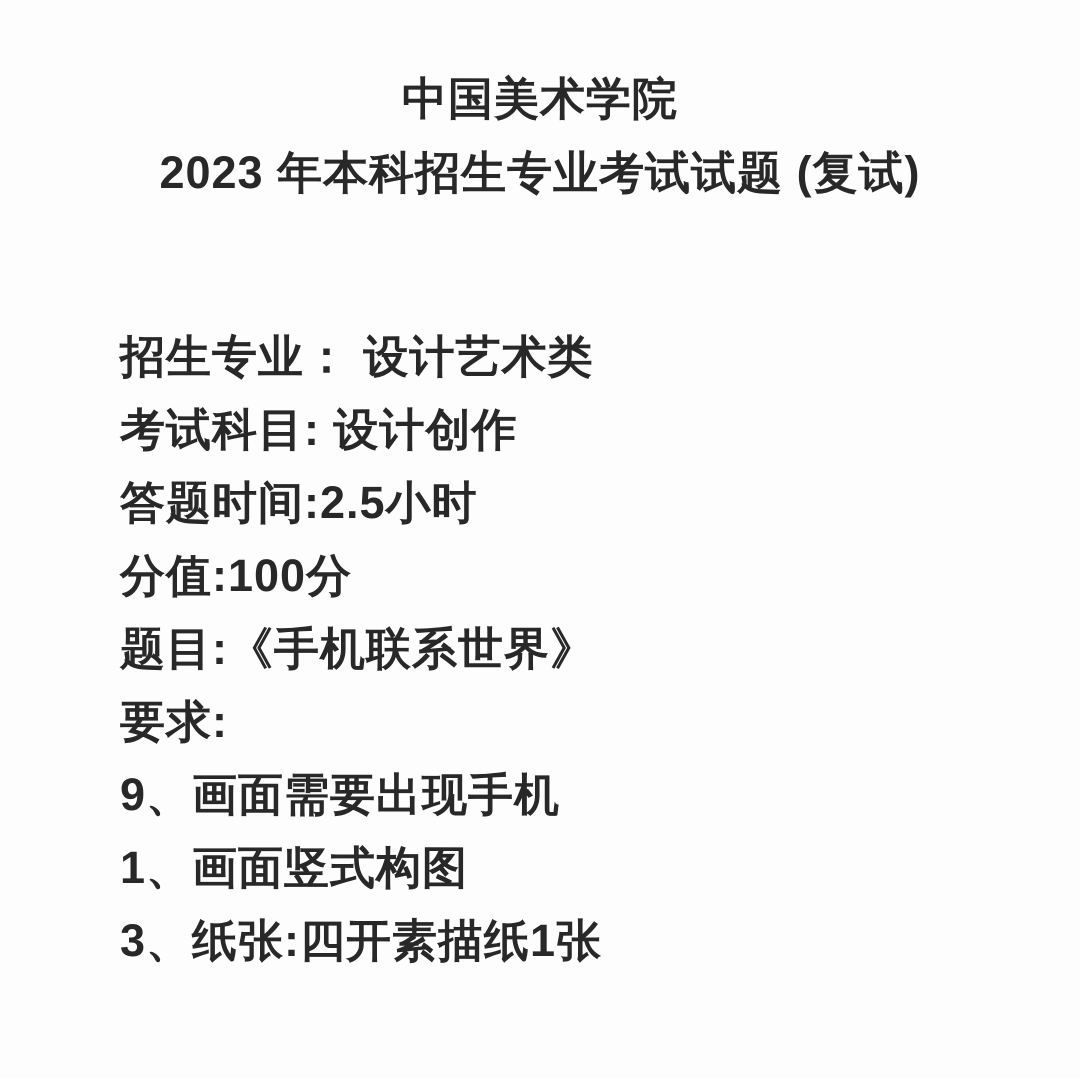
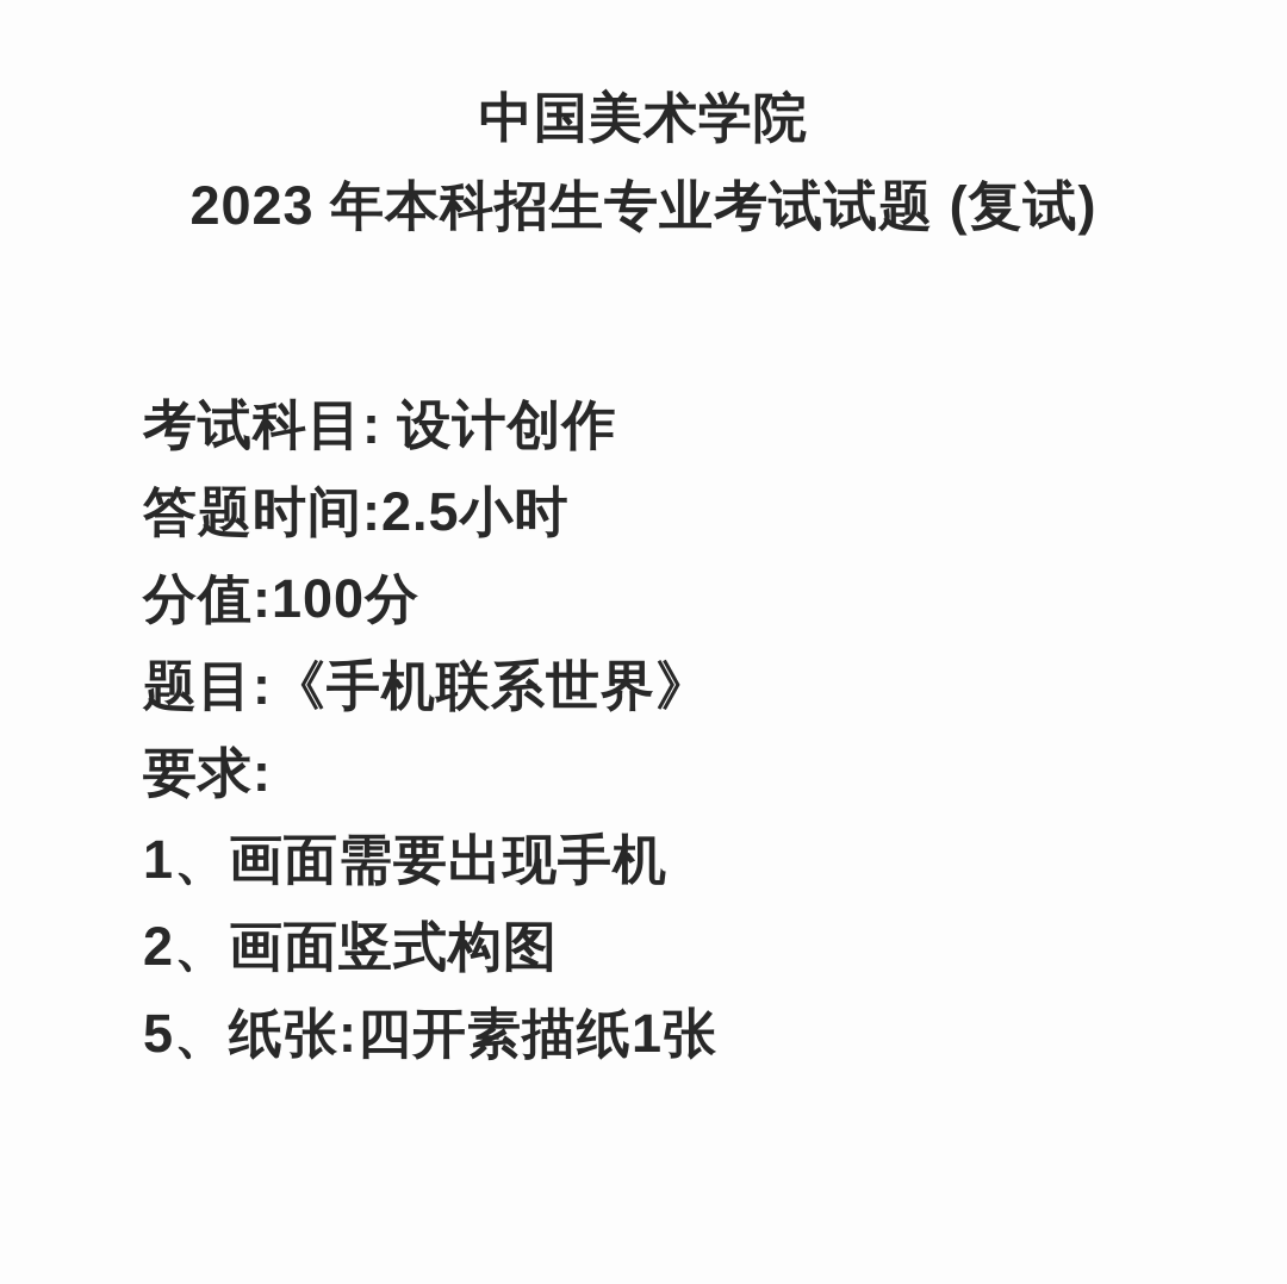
  中国美术学院
  2023 年本科招生专业考试试题 (复试)
- 招生专业： 设计艺术类
  考试科目: 设计创作
  答题时间:2.5小时
  分值:100分
  题目:《手机联系世界》
  要求:
- 9、画面需要出现手机
+ 1、画面需要出现手机
- 1、画面竖式构图
+ 2、画面竖式构图
- 3、纸张:四开素描纸1张
+ 5、纸张:四开素描纸1张
